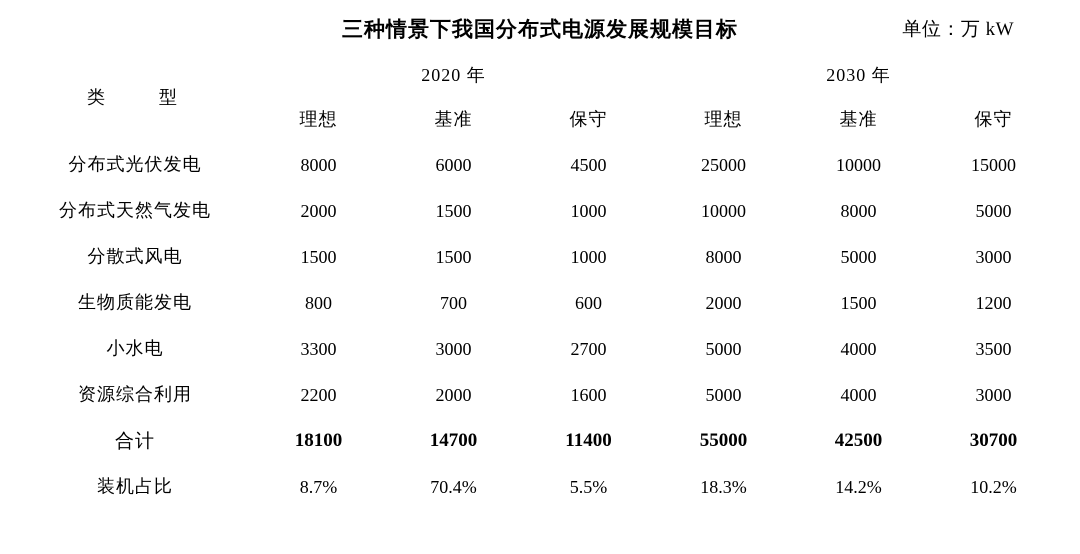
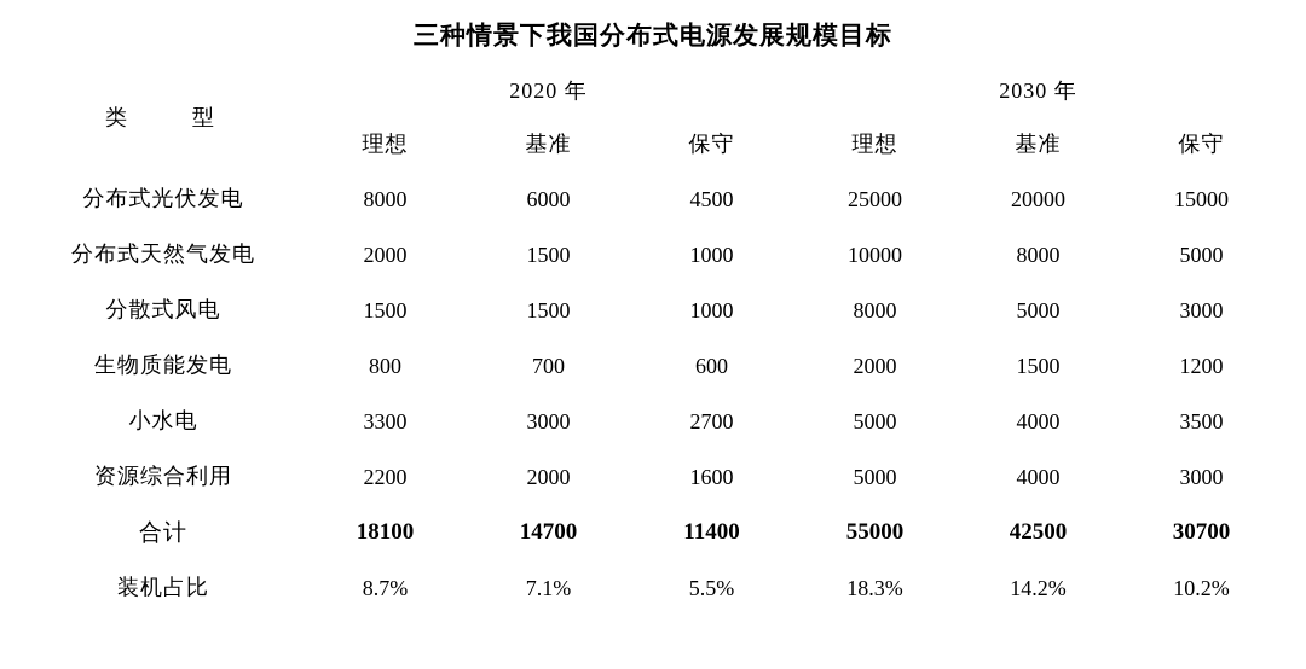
  三种情景下我国分布式电源发展规模目标
- 单位：万 kW
  类 型	2020 年	2030 年
  理想	基准	保守	理想	基准	保守
- 分布式光伏发电	8000	6000	4500	25000	10000	15000
+ 分布式光伏发电	8000	6000	4500	25000	20000	15000
  分布式天然气发电	2000	1500	1000	10000	8000	5000
  分散式风电	1500	1500	1000	8000	5000	3000
  生物质能发电	800	700	600	2000	1500	1200
  小水电	3300	3000	2700	5000	4000	3500
  资源综合利用	2200	2000	1600	5000	4000	3000
  合计	18100	14700	11400	55000	42500	30700
- 装机占比	8.7%	70.4%	5.5%	18.3%	14.2%	10.2%
+ 装机占比	8.7%	7.1%	5.5%	18.3%	14.2%	10.2%
